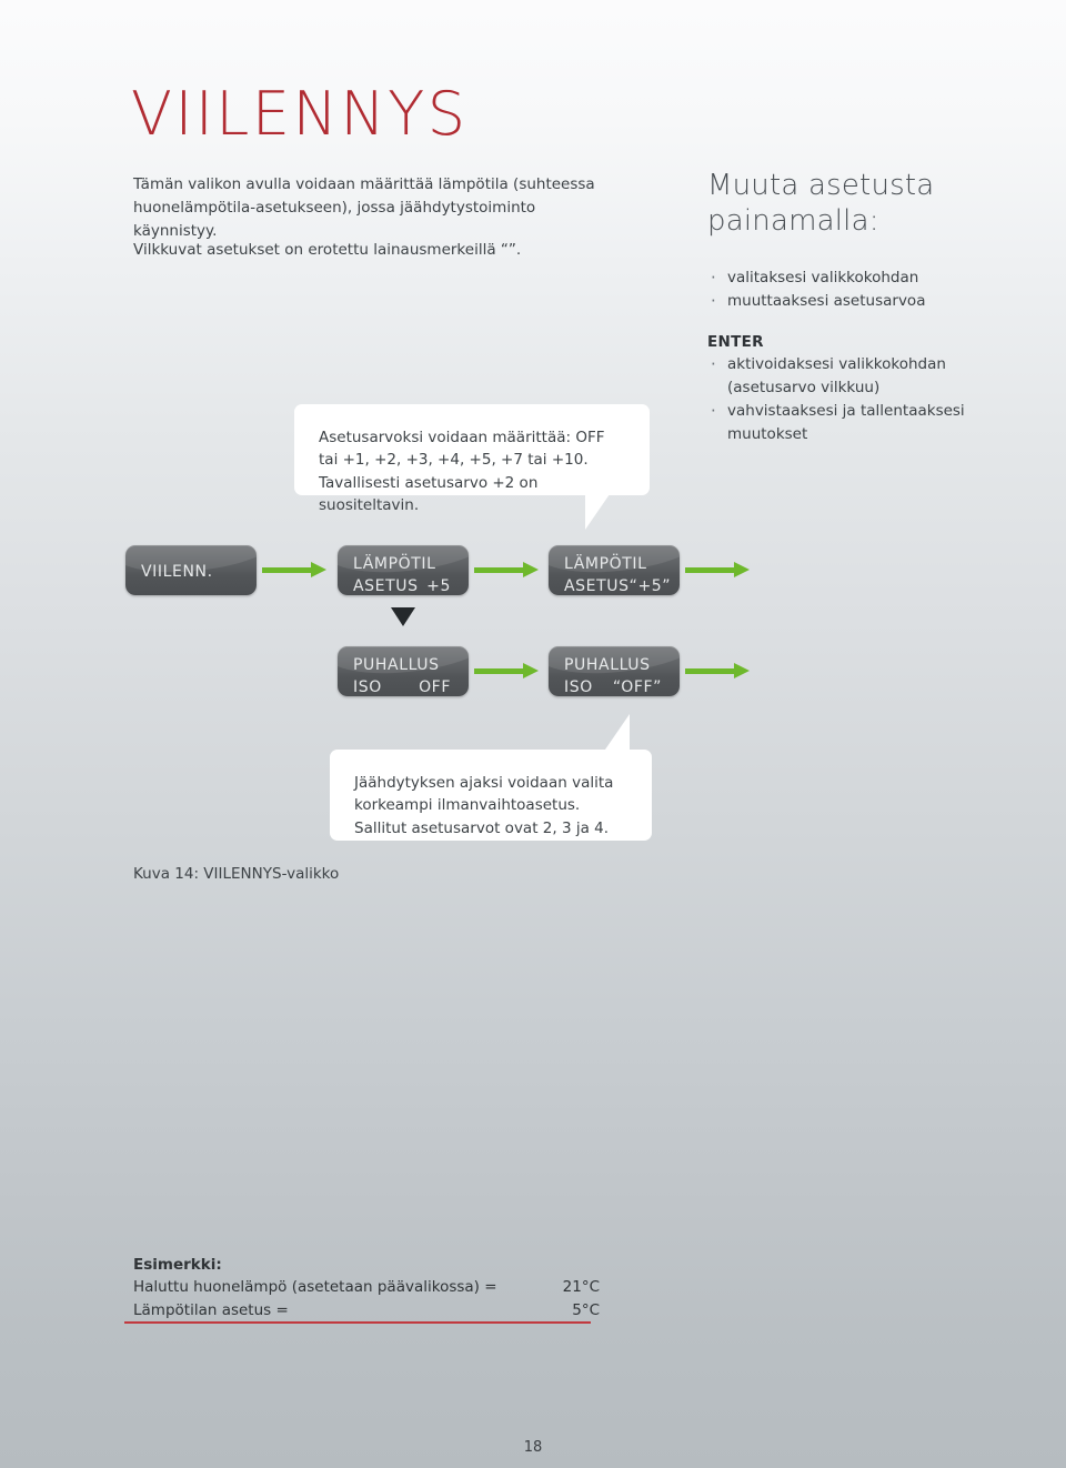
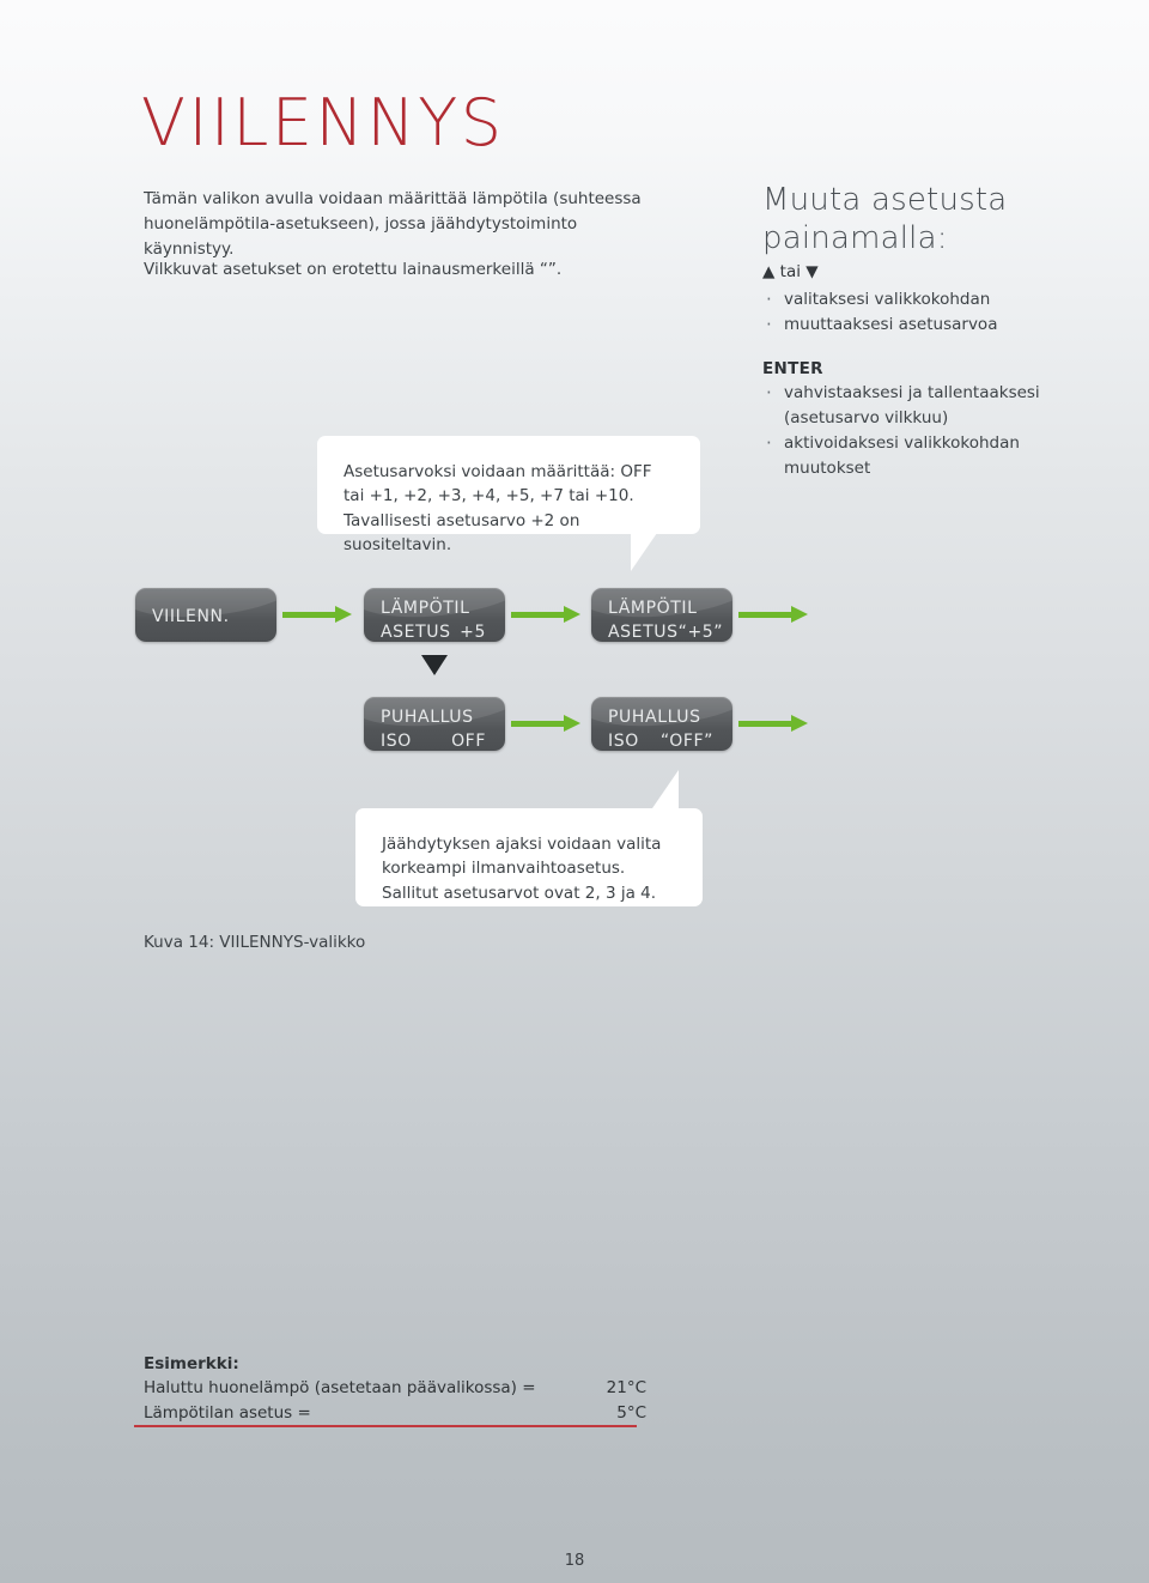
  VIILENNYS
  Tämän valikon avulla voidaan määrittää lämpötila (suhteessa huonelämpötila-asetukseen), jossa jäähdytystoiminto käynnistyy.
  Vilkkuvat asetukset on erotettu lainausmerkeillä “”.
  Muuta asetusta painamalla:
+ ▲ tai ▼
  valitaksesi valikkokohdan
  muuttaaksesi asetusarvoa
  ENTER
- aktivoidaksesi valikkokohdan
+ vahvistaaksesi ja tallentaaksesi
  (asetusarvo vilkkuu)
- vahvistaaksesi ja tallentaaksesi
+ aktivoidaksesi valikkokohdan
  muutokset
  Asetusarvoksi voidaan määrittää: OFF tai +1, +2, +3, +4, +5, +7 tai +10. Tavallisesti asetusarvo +2 on suositeltavin.
  VIILENN.
  LÄMPÖTIL
  ASETUS
  +5
  LÄMPÖTIL
  ASETUS
  “+5”
  PUHALLUS
  ISO
  OFF
  PUHALLUS
  ISO
  “OFF”
  Jäähdytyksen ajaksi voidaan valita korkeampi ilmanvaihtoasetus. Sallitut asetusarvot ovat 2, 3 ja 4.
  Kuva 14: VIILENNYS-valikko
  Esimerkki:
  Haluttu huonelämpö (asetetaan päävalikossa) =
  21°C
  Lämpötilan asetus =
  5°C
  18
